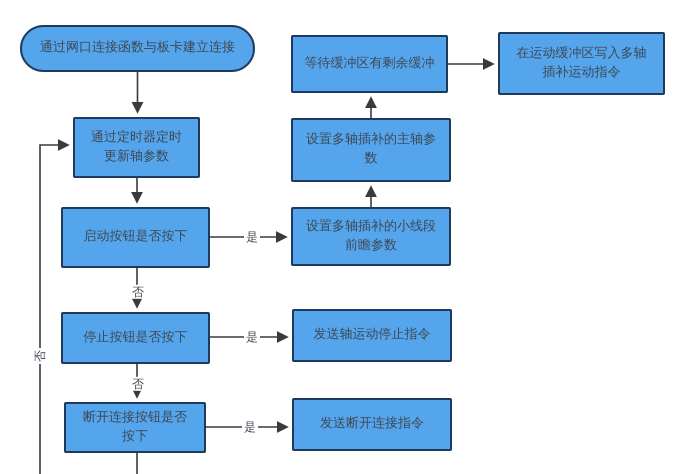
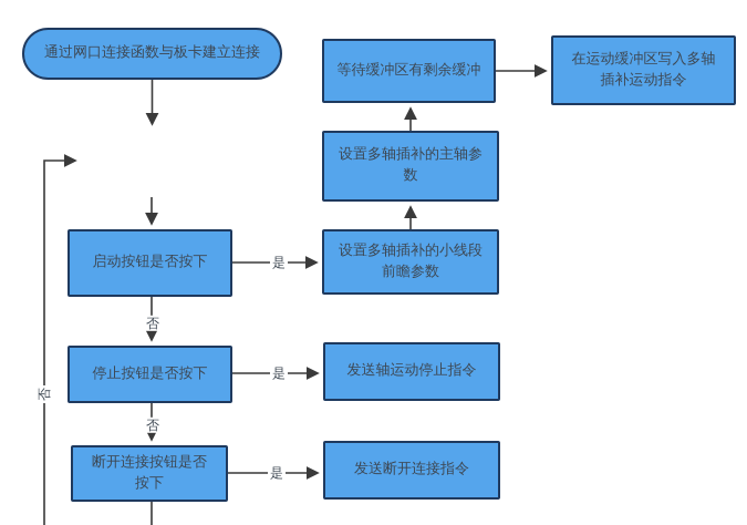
  通过网口连接函数与板卡建立连接
  等待缓冲区有剩余缓冲
  在运动缓冲区写入多轴
  插补运动指令
- 通过定时器定时
- 更新轴参数
  设置多轴插补的主轴参
  数
  启动按钮是否按下
  设置多轴插补的小线段
  前瞻参数
  停止按钮是否按下
  发送轴运动停止指令
  断开连接按钮是否
  按下
  发送断开连接指令
  是
  否
  是
  否
  是
